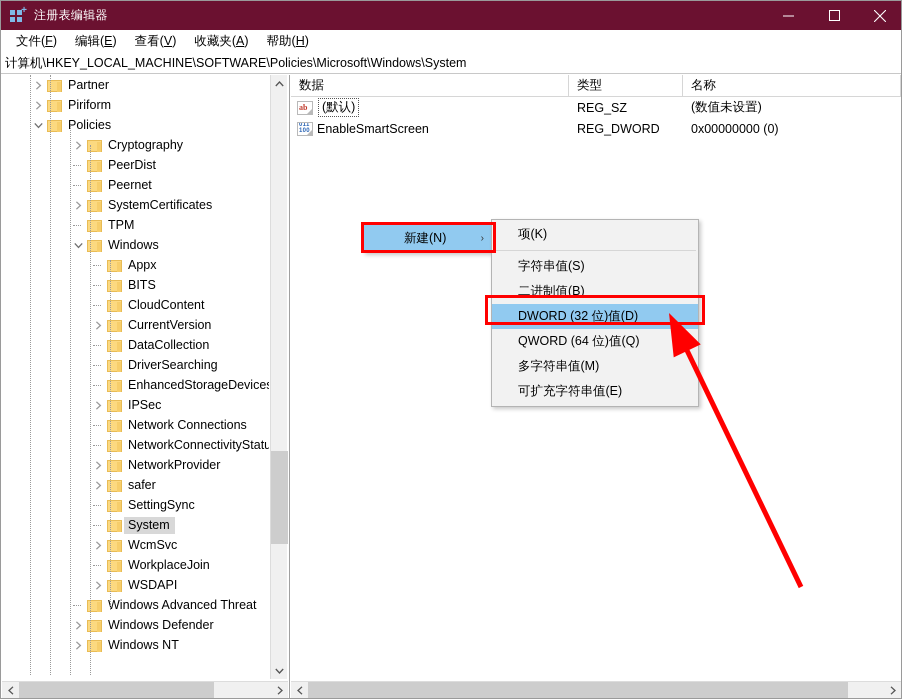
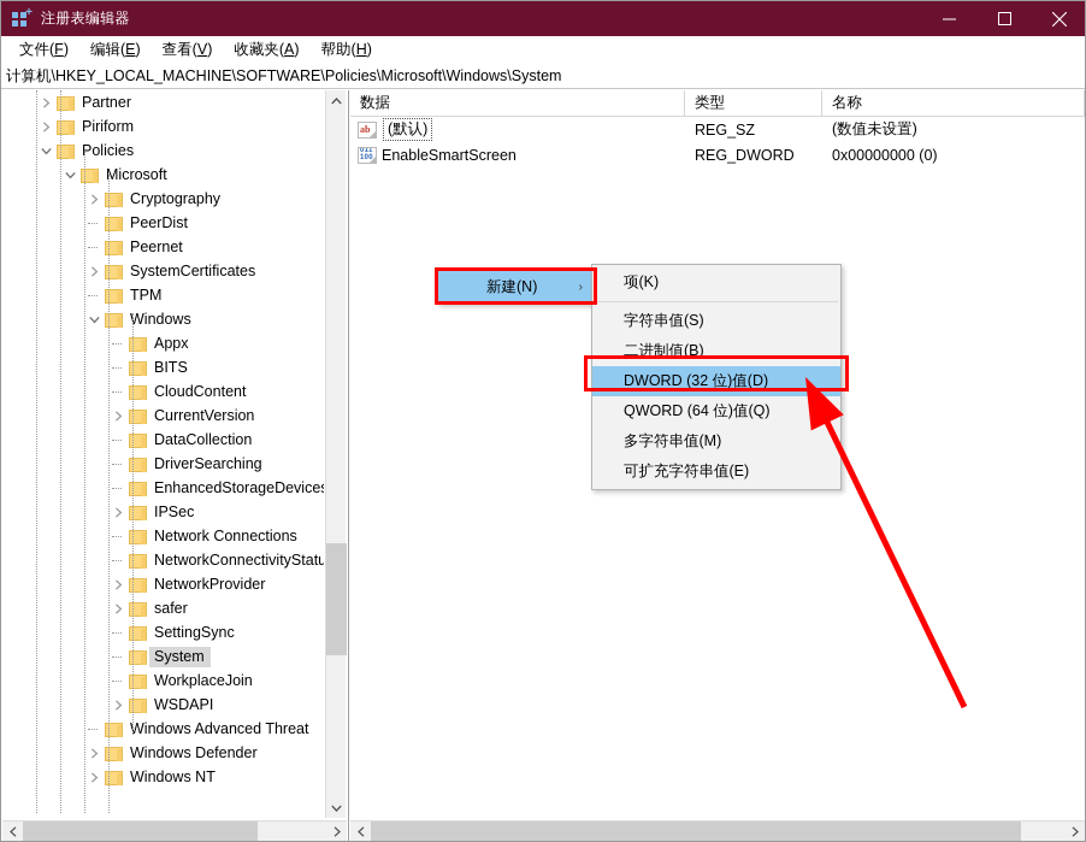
  +
  注册表编辑器
  文件(F)
  编辑(E)
  查看(V)
  收藏夹(A)
  帮助(H)
  计算机\HKEY_LOCAL_MACHINE\SOFTWARE\Policies\Microsoft\Windows\System
  Partner
  Piriform
  Policies
+ Microsoft
  Cryptography
  PeerDist
  Peernet
  SystemCertificates
  TPM
  Windows
  Appx
  BITS
  CloudContent
  CurrentVersion
  DataCollection
  DriverSearching
  EnhancedStorageDevice
  IPSec
  Network Connections
  NetworkConnectivityStatu
  NetworkProvider
  safer
  SettingSync
  System
- WcmSvc
  WorkplaceJoin
  WSDAPI
  Windows Advanced Threat
  Windows Defender
  Windows NT
  数据
  类型
  名称
  ab
  (默认)
  REG_SZ
  (数值未设置)
  EnableSmartScreen
  REG_DWORD
  0x00000000 (0)
  新建(N)
  ›
  项(K)
  字符串值(S)
  二进制值(B)
  DWORD (32 位)值(D)
  QWORD (64 位)值(Q)
  多字符串值(M)
  可扩充字符串值(E)
